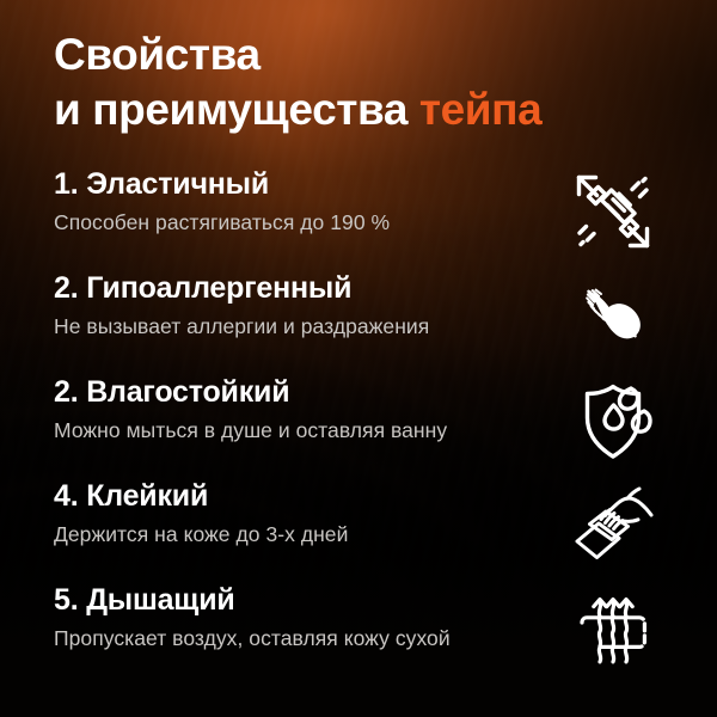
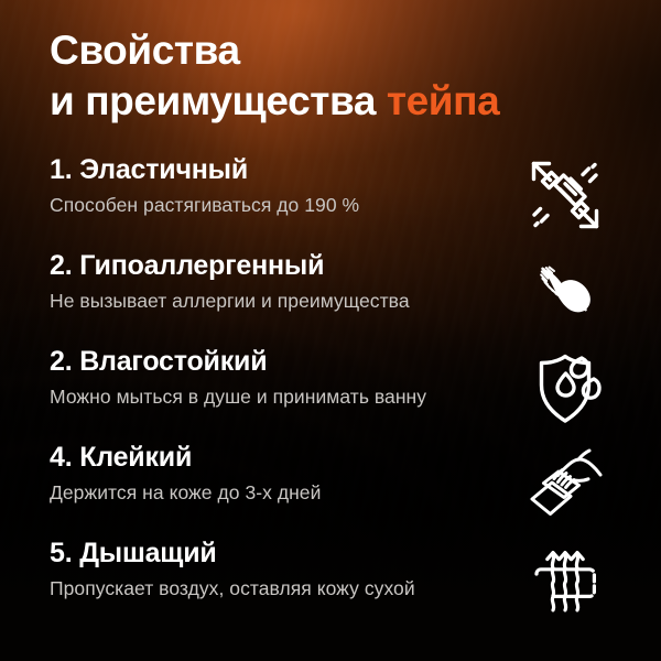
  Свойства
  и преимущества тейпа
  1. Эластичный
  Способен растягиваться до 190 %
  2. Гипоаллергенный
- Не вызывает аллергии и раздражения
+ Не вызывает аллергии и преимущества
  2. Влагостойкий
- Можно мыться в душе и оставляя ванну
+ Можно мыться в душе и принимать ванну
  4. Клейкий
  Держится на коже до 3-х дней
  5. Дышащий
  Пропускает воздух, оставляя кожу сухой
